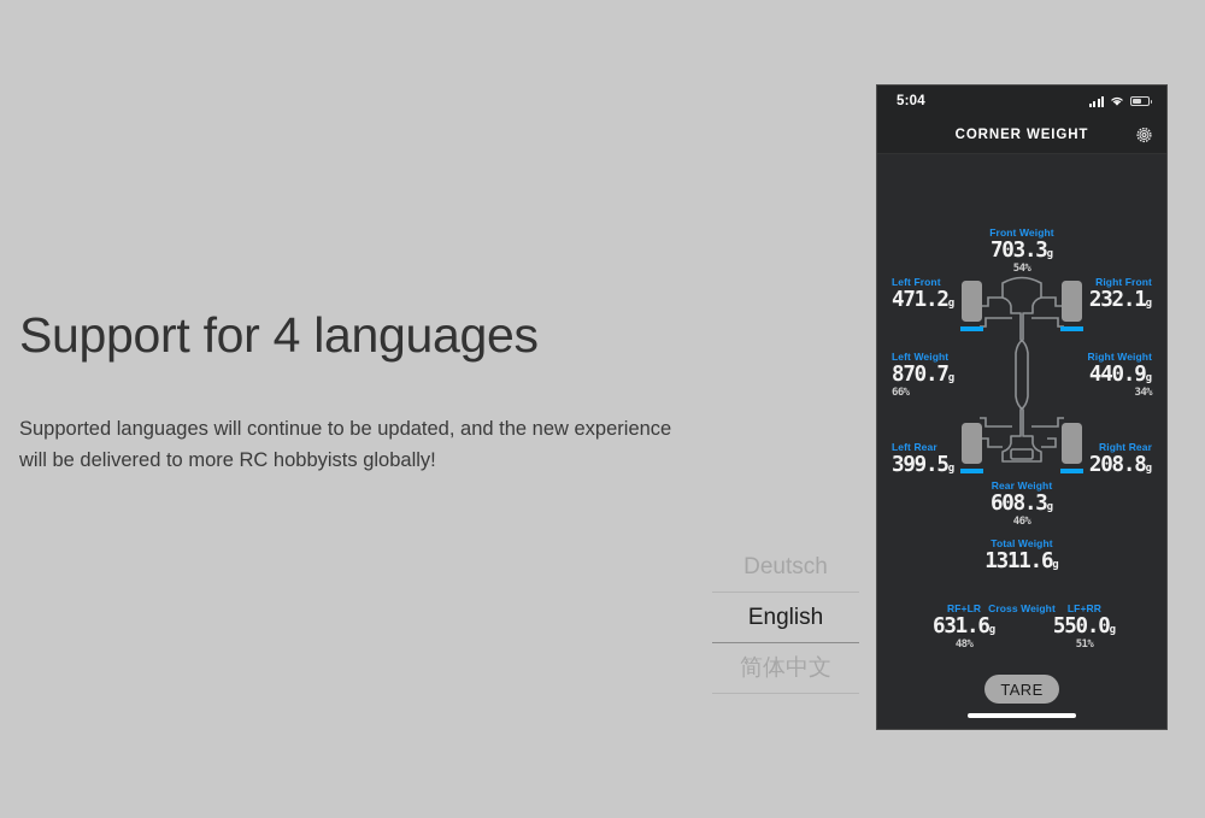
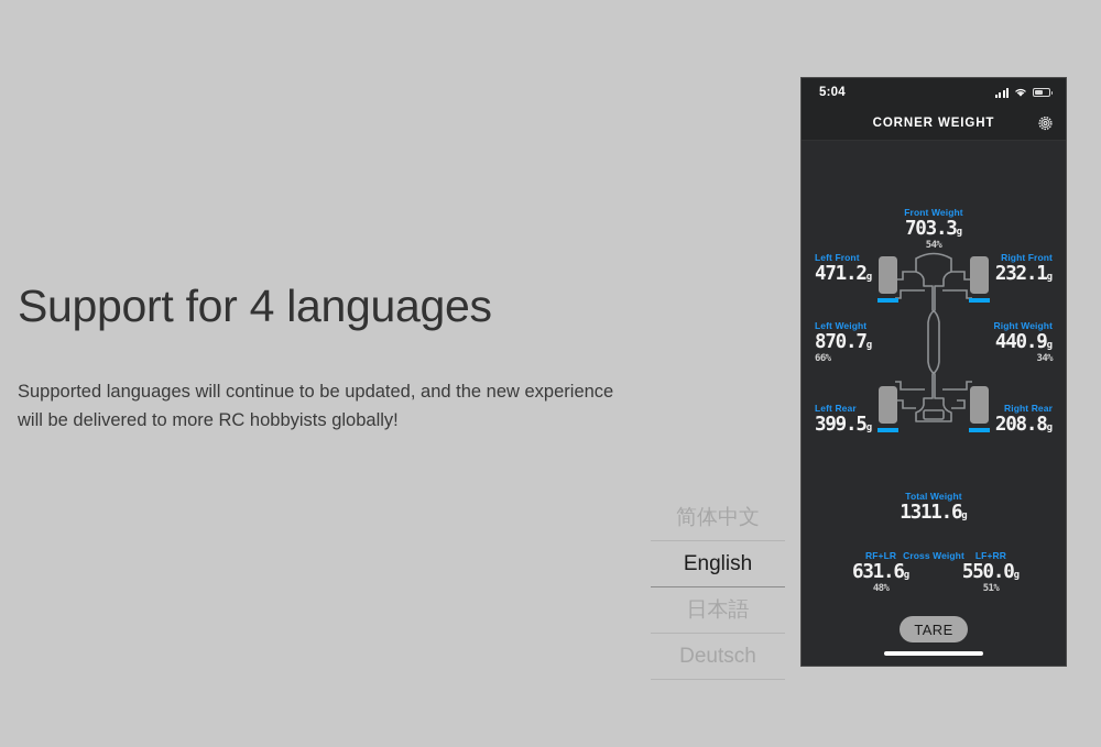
  Support for 4 languages
  Supported languages will continue to be updated, and the new experience will be delivered to more RC hobbyists globally!
- Deutsch
+ 简体中文
  English
+ 日本語
- 简体中文
+ Deutsch
  5:04
  CORNER WEIGHT
  Front Weight
  703.3g
  54%
  Left Front
  471.2g
  Right Front
  232.1g
  Left Weight
  870.7g
  66%
  Right Weight
  440.9g
  34%
  Left Rear
  399.5g
  Right Rear
  208.8g
- Rear Weight
- 608.3g
- 46%
  Total Weight
  1311.6g
  RF+LR
  631.6g
  48%
  Cross Weight
  LF+RR
  550.0g
  51%
  TARE
